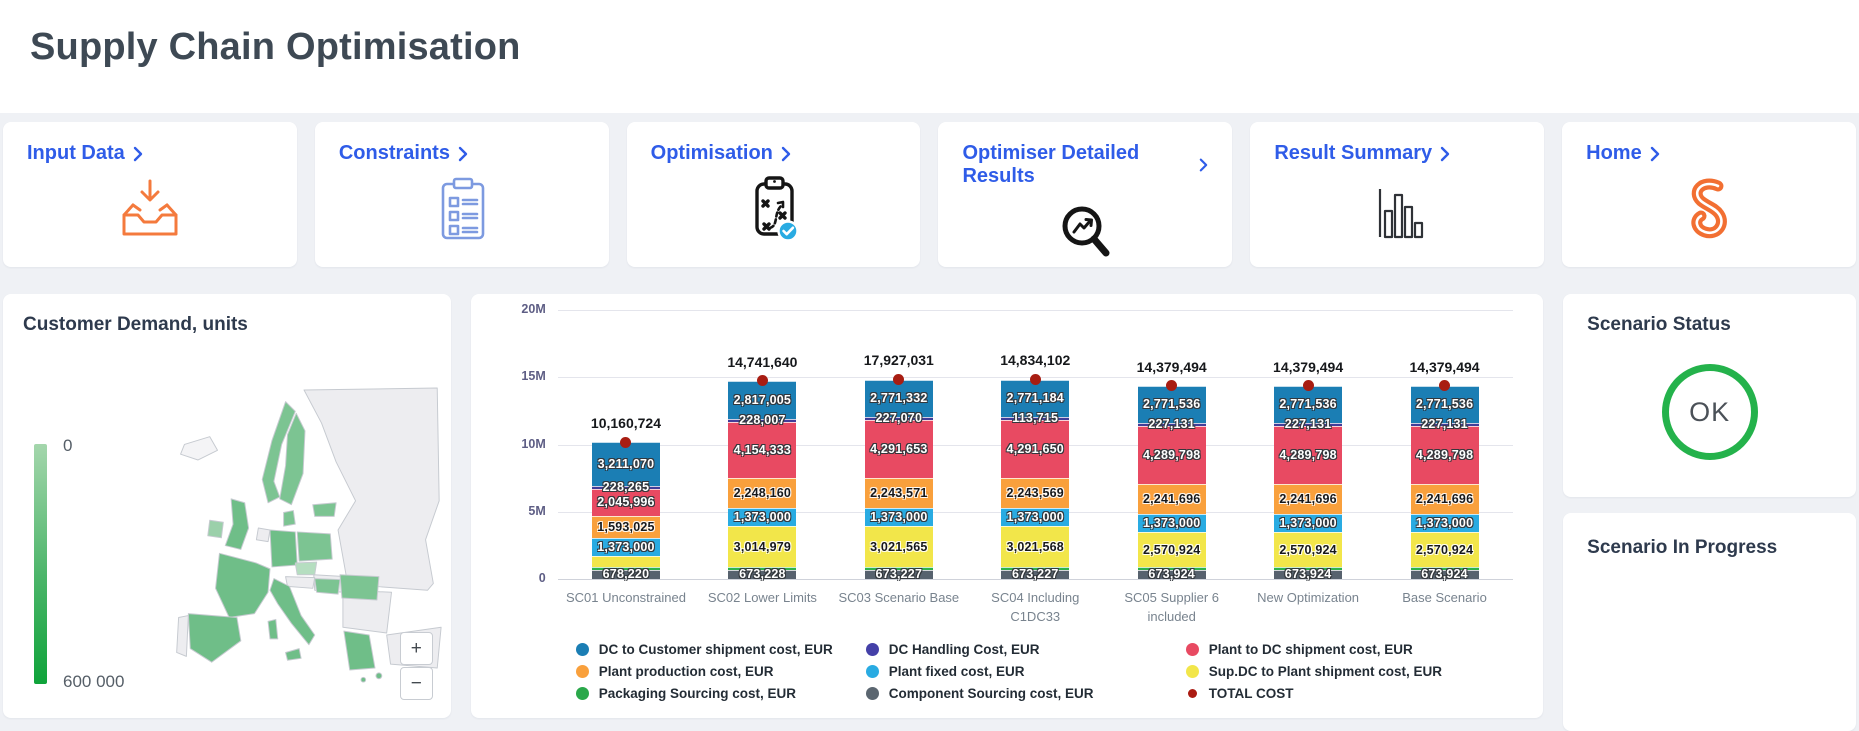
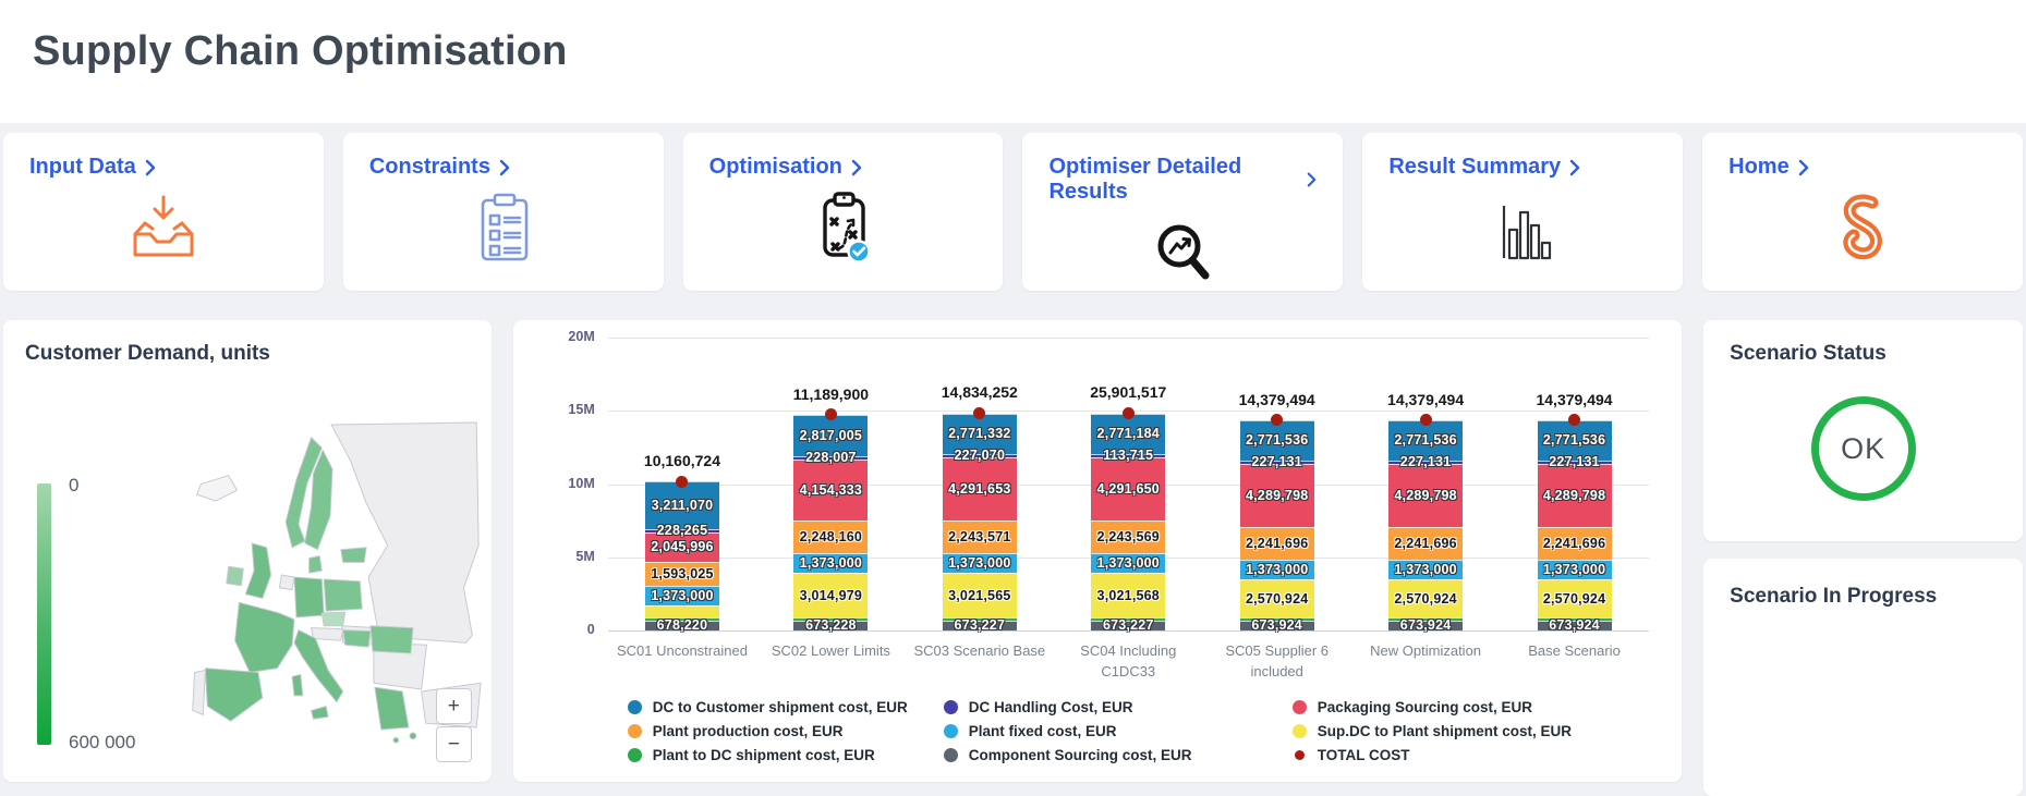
  Supply Chain Optimisation
  Input Data
  Constraints
  Optimisation
  Optimiser Detailed Results
  Result Summary
  Home
  Customer Demand, units
  0
  600 000
  +
  −
  0
  5M
  10M
  15M
  20M
  678,220
  1,373,000
  1,593,025
  2,045,996
  228,265
  3,211,070
  10,160,724
  SC01 Unconstrained
  673,228
  3,014,979
  1,373,000
  2,248,160
  4,154,333
  228,007
  2,817,005
- 14,741,640
+ 11,189,900
  SC02 Lower Limits
  673,227
  3,021,565
  1,373,000
  2,243,571
  4,291,653
  227,070
  2,771,332
- 17,927,031
+ 14,834,252
  SC03 Scenario Base
  673,227
  3,021,568
  1,373,000
  2,243,569
  4,291,650
  113,715
  2,771,184
- 14,834,102
+ 25,901,517
  SC04 Including C1DC33
  673,924
  2,570,924
  1,373,000
  2,241,696
  4,289,798
  227,131
  2,771,536
  14,379,494
  SC05 Supplier 6 included
  673,924
  2,570,924
  1,373,000
  2,241,696
  4,289,798
  227,131
  2,771,536
  14,379,494
  New Optimization
  673,924
  2,570,924
  1,373,000
  2,241,696
  4,289,798
  227,131
  2,771,536
  14,379,494
  Base Scenario
  DC to Customer shipment cost, EUR
  DC Handling Cost, EUR
- Plant to DC shipment cost, EUR
+ Packaging Sourcing cost, EUR
  Plant production cost, EUR
  Plant fixed cost, EUR
  Sup.DC to Plant shipment cost, EUR
- Packaging Sourcing cost, EUR
+ Plant to DC shipment cost, EUR
  Component Sourcing cost, EUR
  TOTAL COST
  Scenario Status
  OK
  Scenario In Progress
